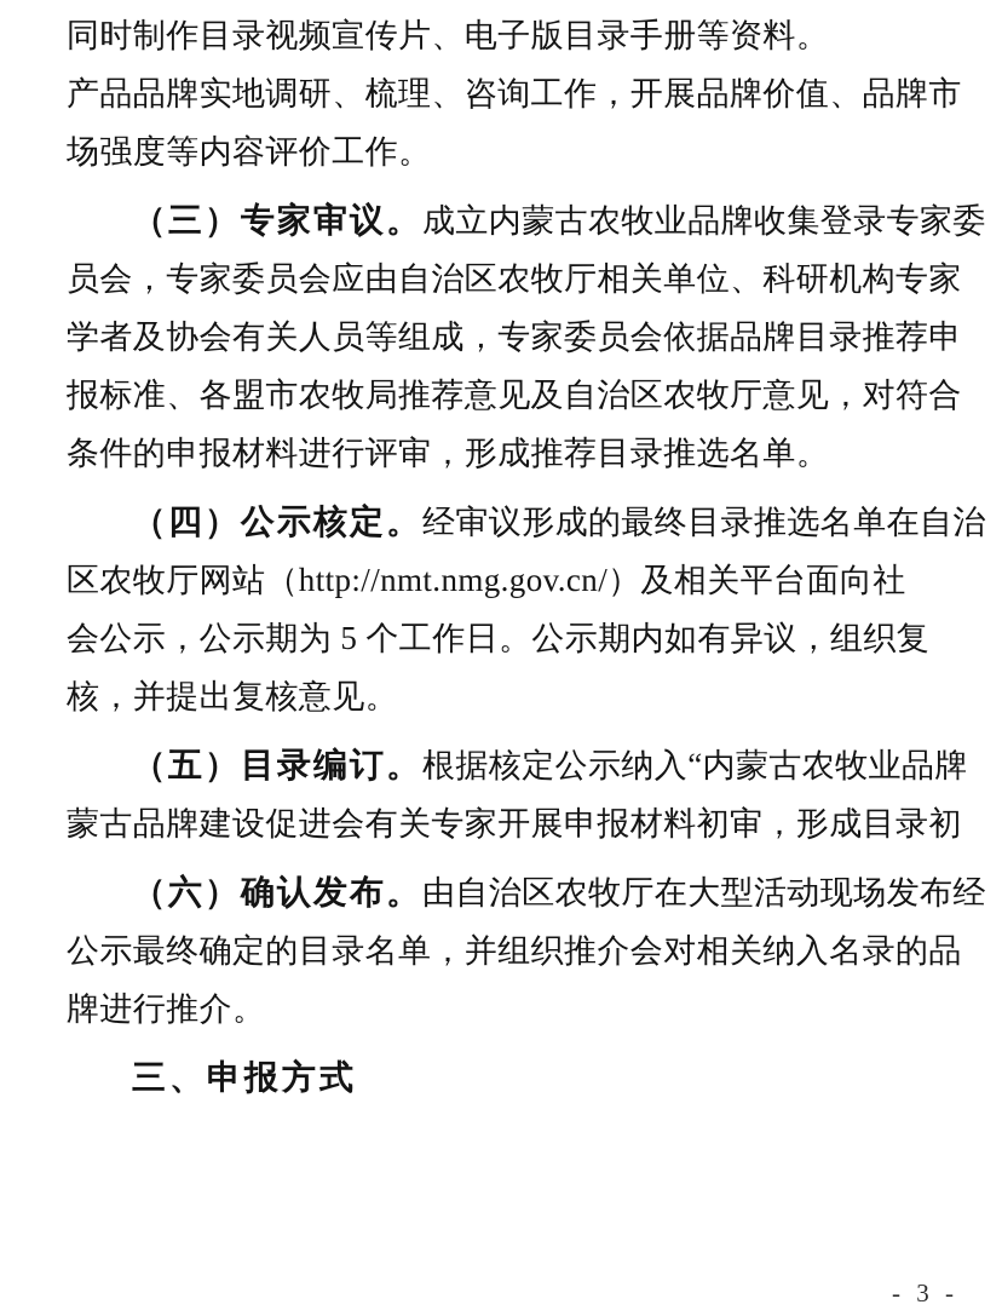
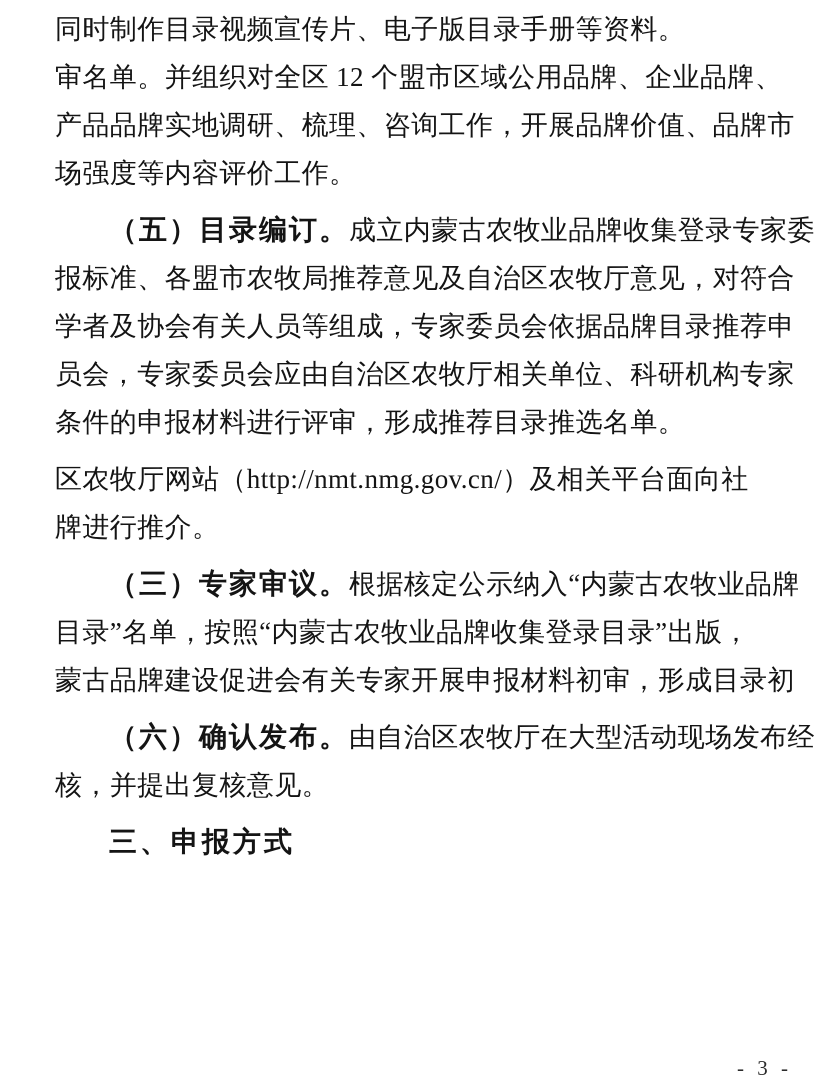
  同时制作目录视频宣传片、电子版目录手册等资料。
+ 审名单。并组织对全区 12 个盟市区域公用品牌、企业品牌、
  产品品牌实地调研、梳理、咨询工作，开展品牌价值、品牌市
  场强度等内容评价工作。
- （三）专家审议。成立内蒙古农牧业品牌收集登录专家委
+ （五）目录编订。成立内蒙古农牧业品牌收集登录专家委
- 员会，专家委员会应由自治区农牧厅相关单位、科研机构专家
+ 报标准、各盟市农牧局推荐意见及自治区农牧厅意见，对符合
  学者及协会有关人员等组成，专家委员会依据品牌目录推荐申
- 报标准、各盟市农牧局推荐意见及自治区农牧厅意见，对符合
+ 员会，专家委员会应由自治区农牧厅相关单位、科研机构专家
  条件的申报材料进行评审，形成推荐目录推选名单。
- （四）公示核定。经审议形成的最终目录推选名单在自治
  区农牧厅网站（http://nmt.nmg.gov.cn/）及相关平台面向社
- 会公示，公示期为 5 个工作日。公示期内如有异议，组织复
- 核，并提出复核意见。
+ 牌进行推介。
- （五）目录编订。根据核定公示纳入“内蒙古农牧业品牌
+ （三）专家审议。根据核定公示纳入“内蒙古农牧业品牌
+ 目录”名单，按照“内蒙古农牧业品牌收集登录目录”出版，
  蒙古品牌建设促进会有关专家开展申报材料初审，形成目录初
  （六）确认发布。由自治区农牧厅在大型活动现场发布经
- 公示最终确定的目录名单，并组织推介会对相关纳入名录的品
- 牌进行推介。
+ 核，并提出复核意见。
  三、申报方式
  - 3 -
